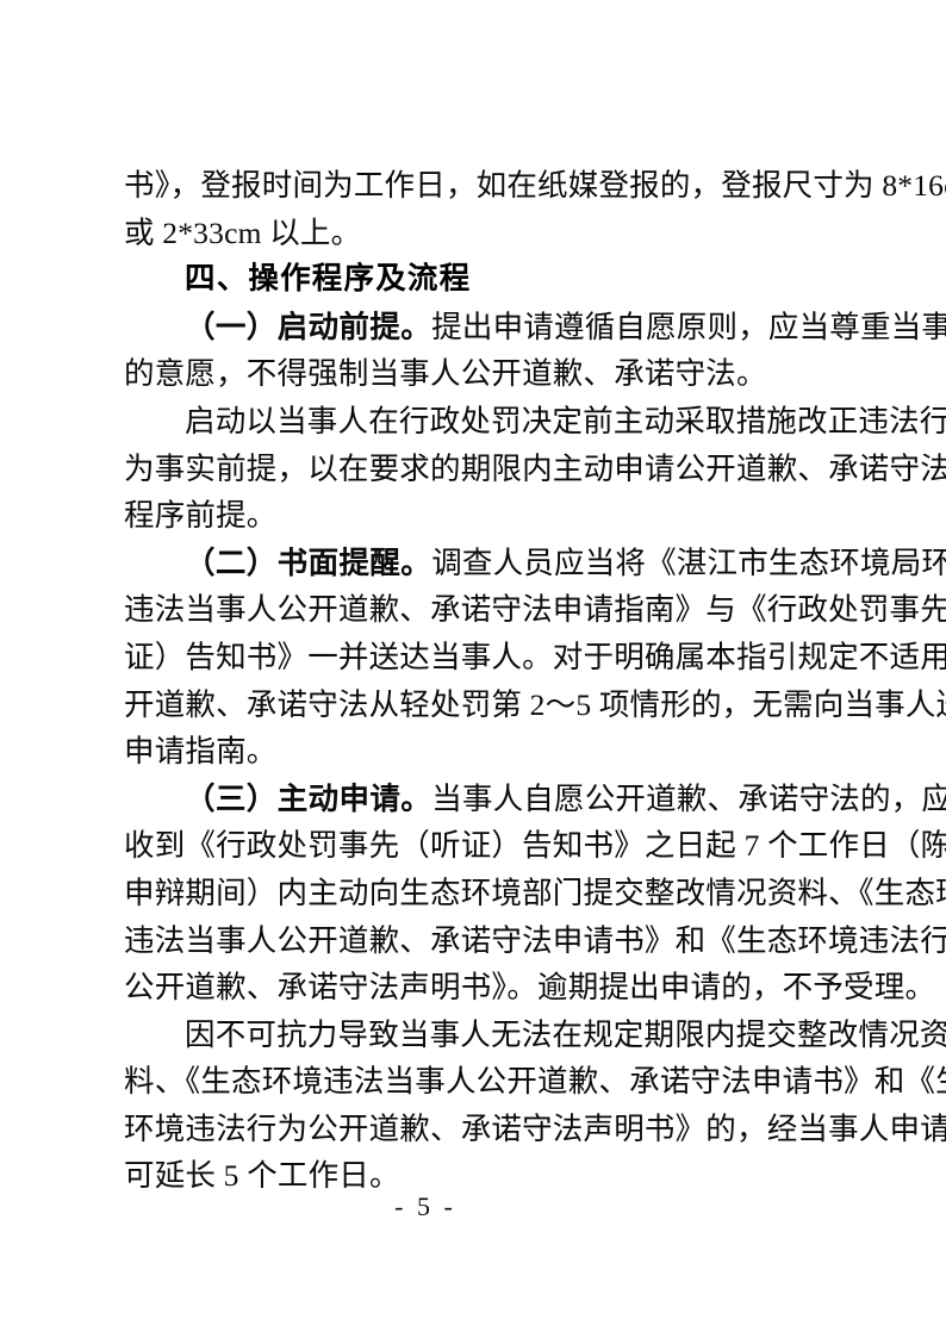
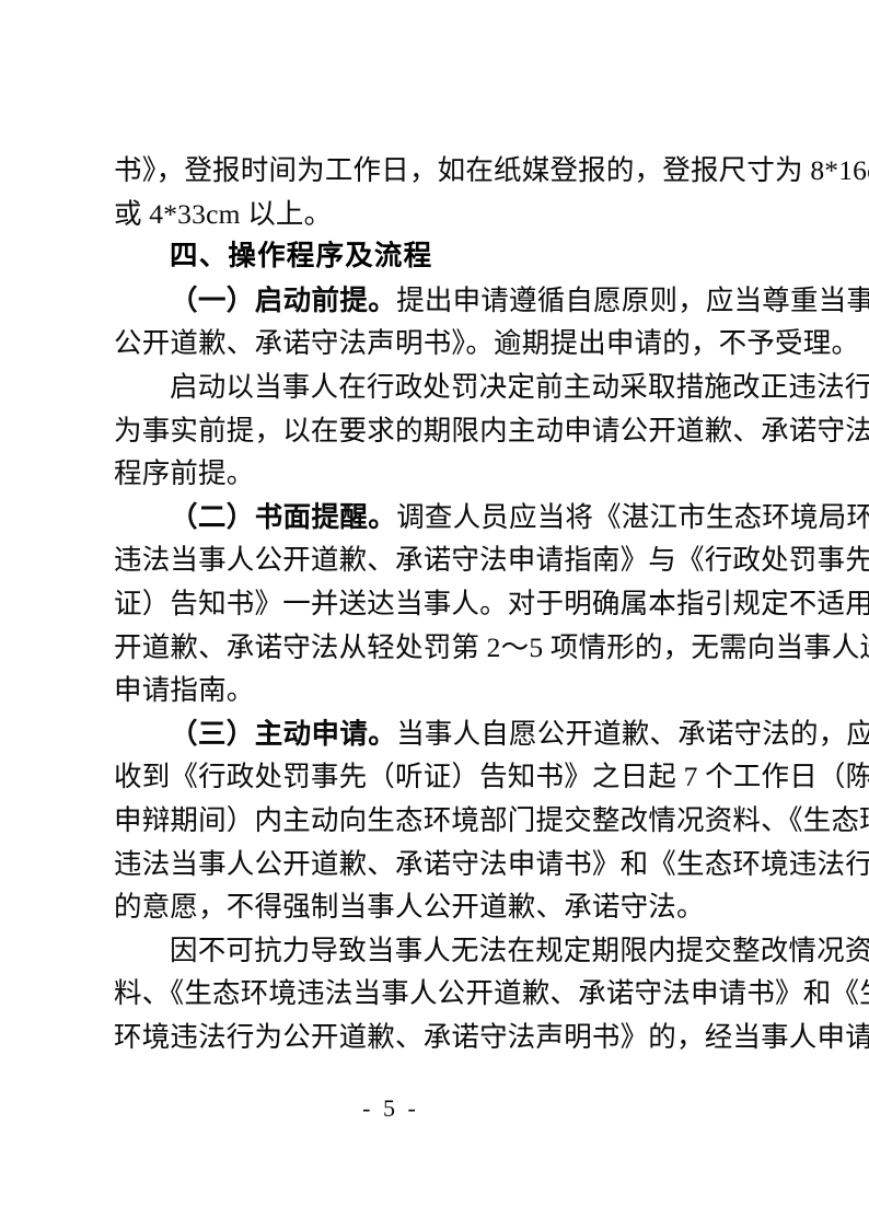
  书》，登报时间为工作日，如在纸媒登报的，登报尺寸为 8*16
- 或 2*33cm 以上。
+ 或 4*33cm 以上。
  四、操作程序及流程
  （一）启动前提。提出申请遵循自愿原则，应当尊重当事
- 的意愿，不得强制当事人公开道歉、承诺守法。
+ 公开道歉、承诺守法声明书》。逾期提出申请的，不予受理。
  启动以当事人在行政处罚决定前主动采取措施改正违法行
  为事实前提，以在要求的期限内主动申请公开道歉、承诺守法
  程序前提。
  （二）书面提醒。调查人员应当将《湛江市生态环境局环
  违法当事人公开道歉、承诺守法申请指南》与《行政处罚事先
  证）告知书》一并送达当事人。对于明确属本指引规定不适用
  开道歉、承诺守法从轻处罚第 2～5 项情形的，无需向当事人
  申请指南。
  （三）主动申请。当事人自愿公开道歉、承诺守法的，应
  收到《行政处罚事先（听证）告知书》之日起 7 个工作日（陈
  申辩期间）内主动向生态环境部门提交整改情况资料、《生态
  违法当事人公开道歉、承诺守法申请书》和《生态环境违法行
- 公开道歉、承诺守法声明书》。逾期提出申请的，不予受理。
+ 的意愿，不得强制当事人公开道歉、承诺守法。
  因不可抗力导致当事人无法在规定期限内提交整改情况资
  料、《生态环境违法当事人公开道歉、承诺守法申请书》和《
  环境违法行为公开道歉、承诺守法声明书》的，经当事人申请
- 可延长 5 个工作日。
  - 5 -
